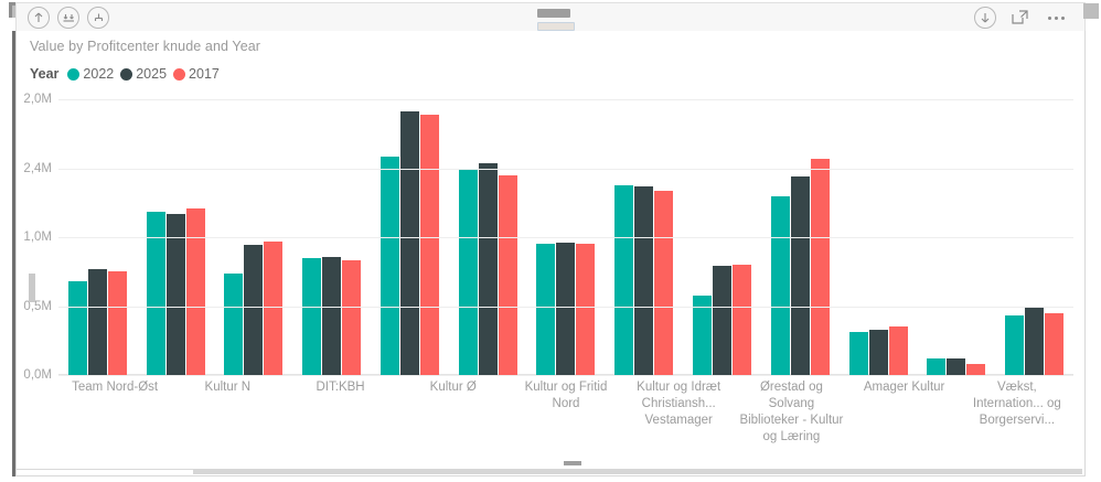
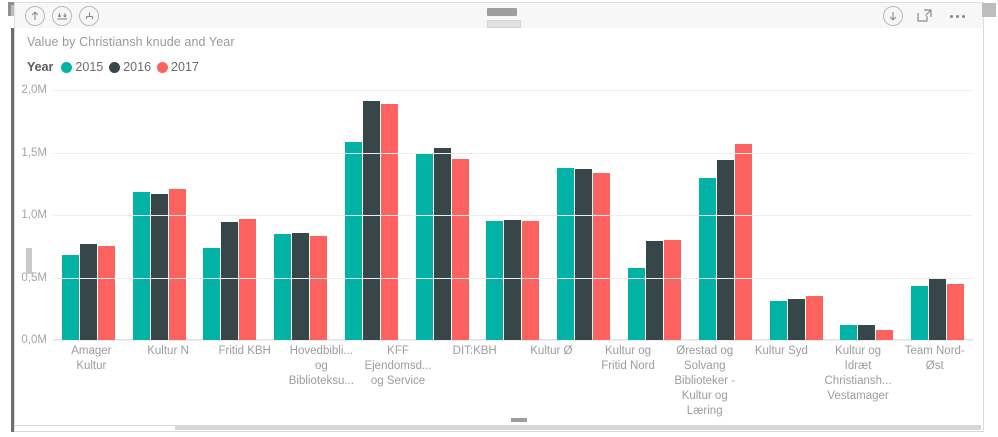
- Value by Profitcenter knude and Year
+ Value by Christiansh knude and Year
  Year
- 2022
+ 2015
- 2025
+ 2016
  2017
  0,0M
  0,5M
  1,0M
- 2,4M
+ 1,5M
  2,0M
- Team Nord-Øst
+ Amager Kultur
  Kultur N
+ Fritid KBH
+ Hovedbibli... og Biblioteksu...
+ KFF Ejendomsd... og Service
  DIT:KBH
  Kultur Ø
  Kultur og Fritid Nord
- Kultur og Idræt Christiansh... Vestamager
+ Ørestad og Solvang Biblioteker - Kultur og Læring
+ Kultur Syd
- Ørestad og Solvang Biblioteker - Kultur og Læring
+ Kultur og Idræt Christiansh... Vestamager
- Amager Kultur
+ Team Nord-Øst
- Vækst, Internation... og Borgerservi...
